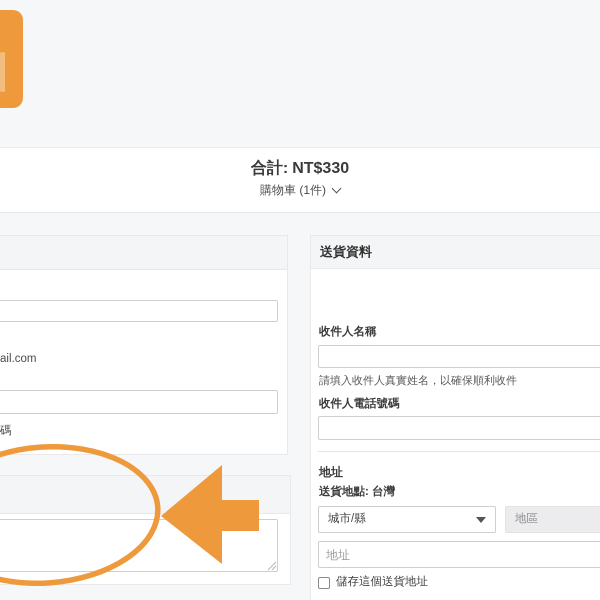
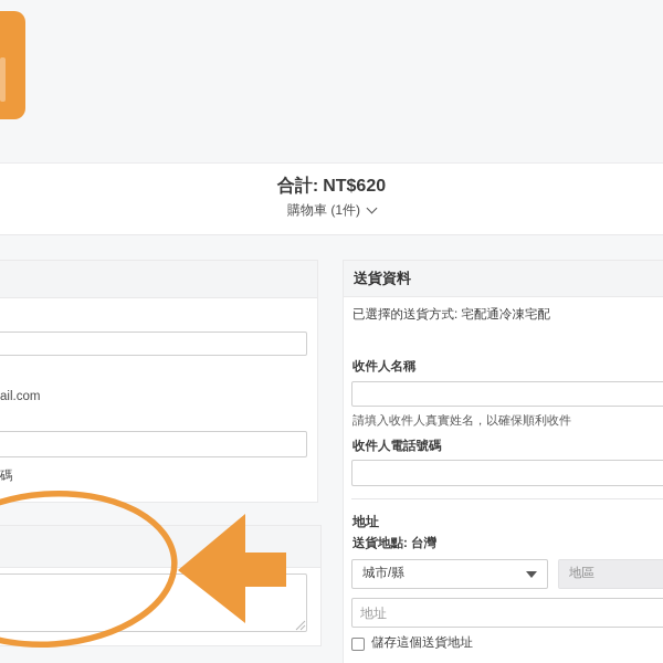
- 合計: NT$330
+ 合計: NT$620
  購物車 (1件)
  ail.com
  碼
  送貨資料
+ 已選擇的送貨方式: 宅配通冷凍宅配
  收件人名稱
  請填入收件人真實姓名，以確保順利收件
  收件人電話號碼
  地址
  送貨地點: 台灣
  城市/縣
  地區
  地址
  儲存這個送貨地址
